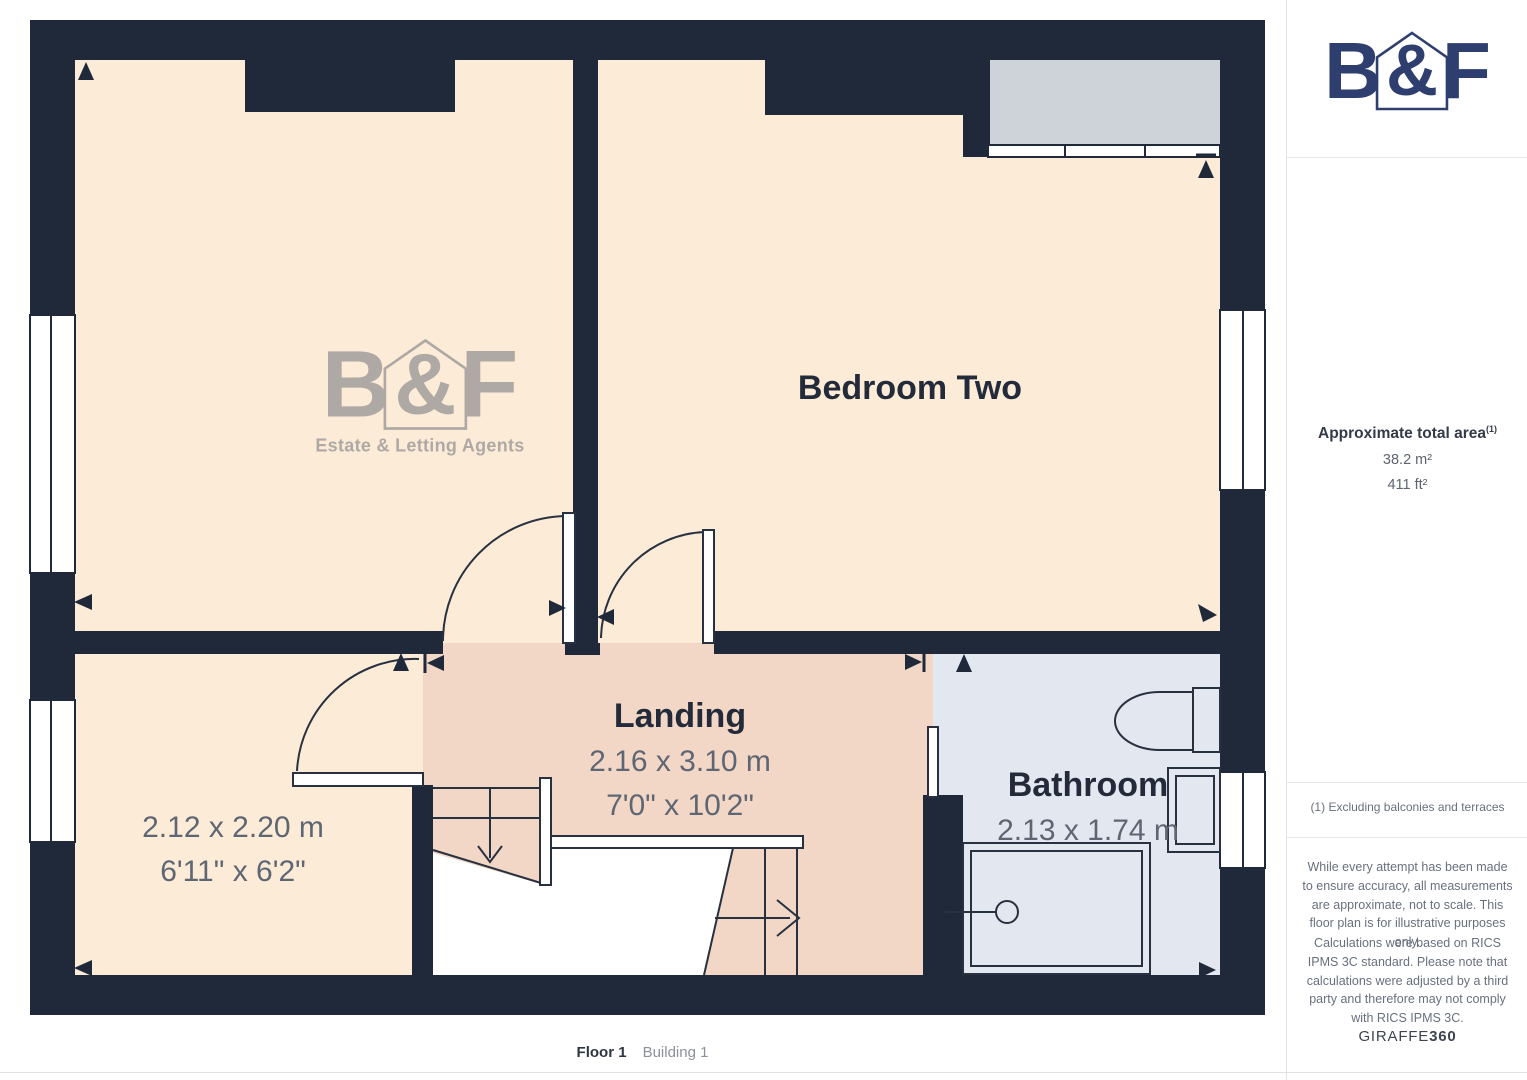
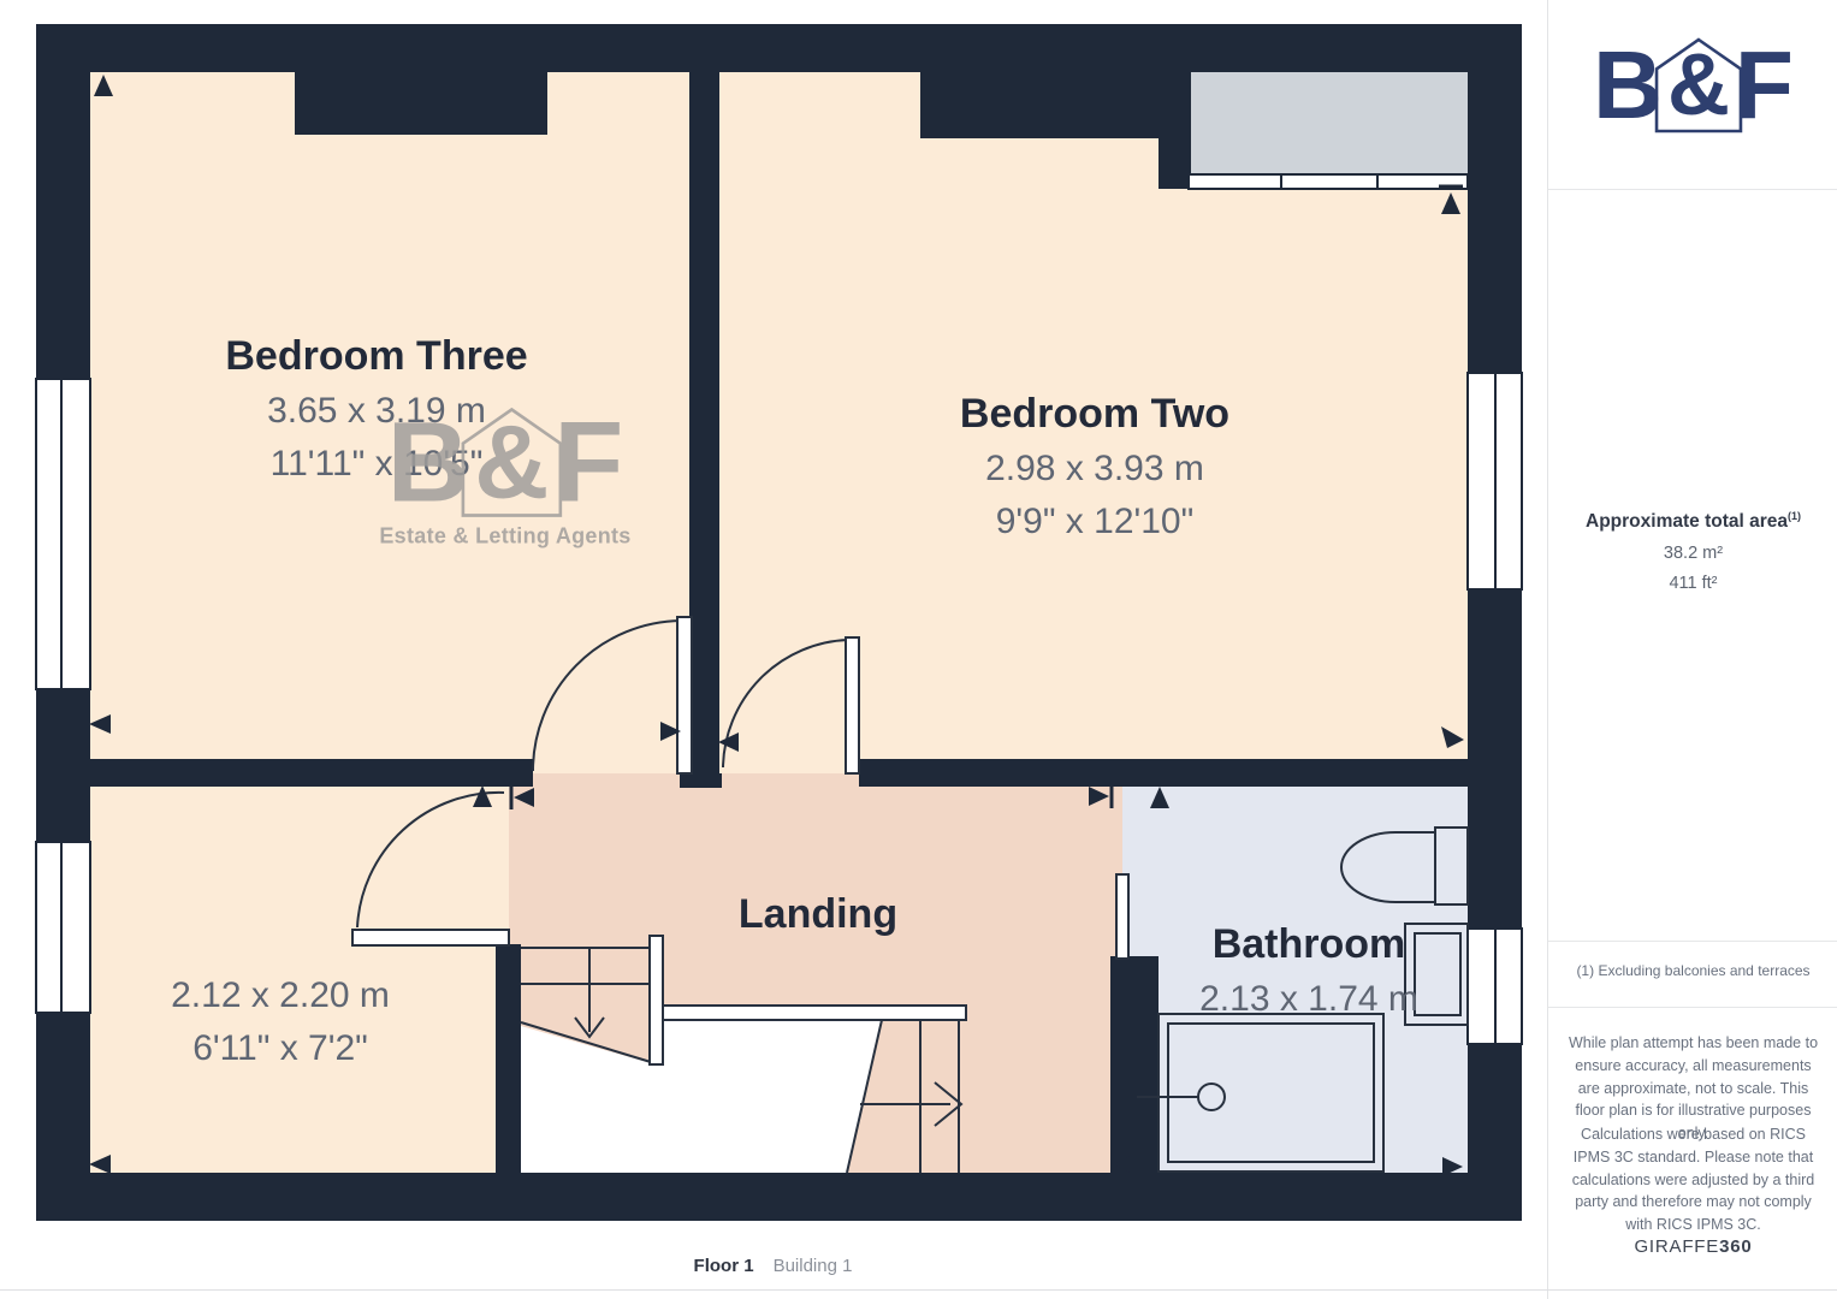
+ Bedroom Three
+ 3.65 x 3.19 m
+ 11'11" x 10'5"
  Bedroom Two
+ 2.98 x 3.93 m
+ 9'9" x 12'10"
  2.12 x 2.20 m
- 6'11" x 6'2"
+ 6'11" x 7'2"
  Landing
- 2.16 x 3.10 m
- 7'0" x 10'2"
  Bathroom
  2.13 x 1.74 m
  B
  &
  F
  Estate & Letting Agents
  Floor 1 Building 1
  B
  &
  F
  Approximate total area(1)
  38.2 m²
  411 ft²
  (1) Excluding balconies and terraces
- While every attempt has been made to ensure accuracy, all measurements are approximate, not to scale. This floor plan is for illustrative purposes only.
+ While plan attempt has been made to ensure accuracy, all measurements are approximate, not to scale. This floor plan is for illustrative purposes only.
  Calculations were based on RICS IPMS 3C standard. Please note that calculations were adjusted by a third party and therefore may not comply with RICS IPMS 3C.
  GIRAFFE360
